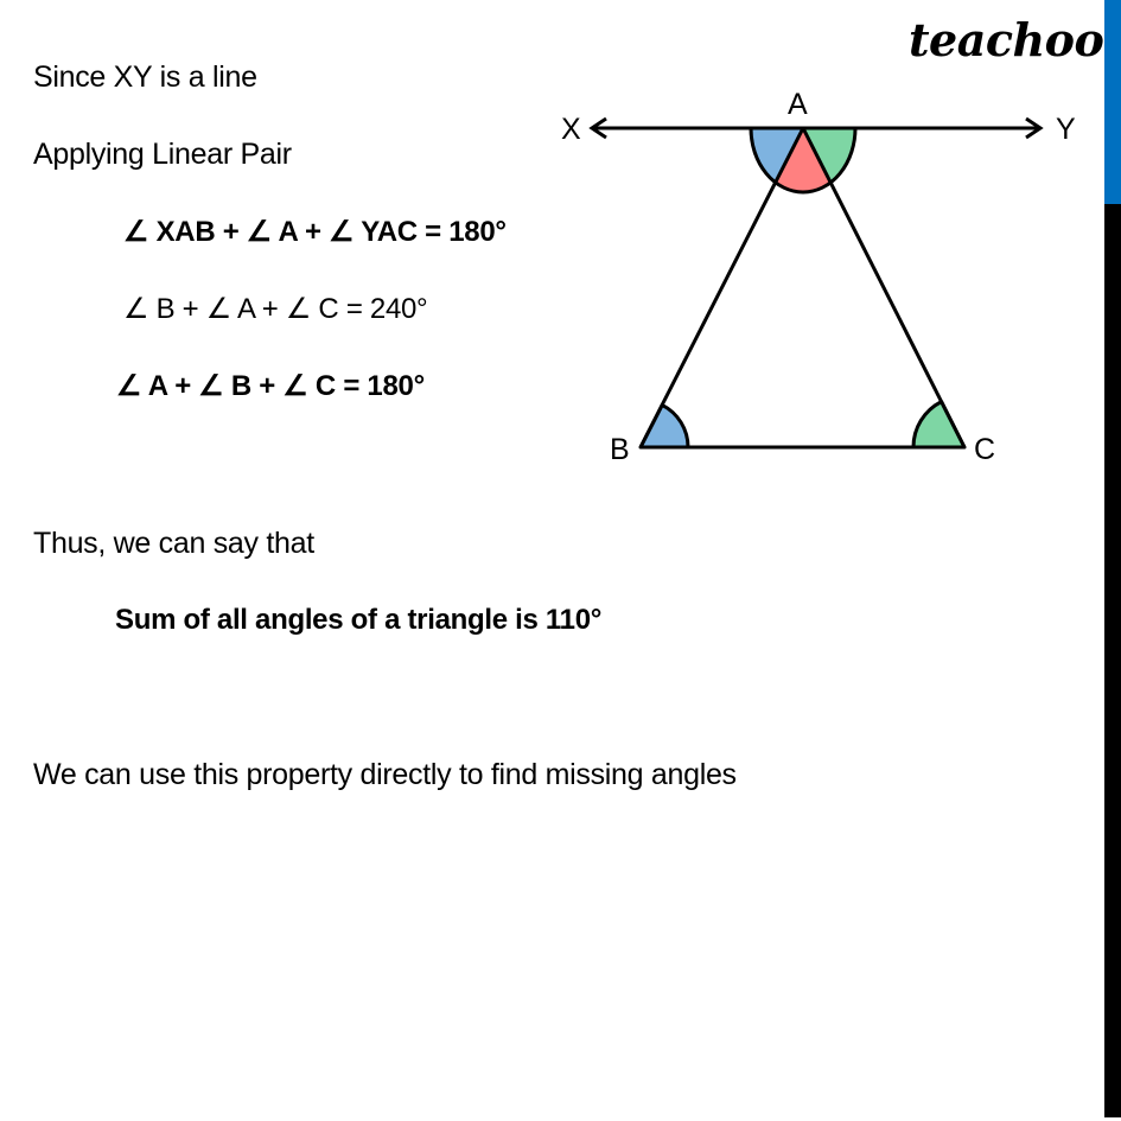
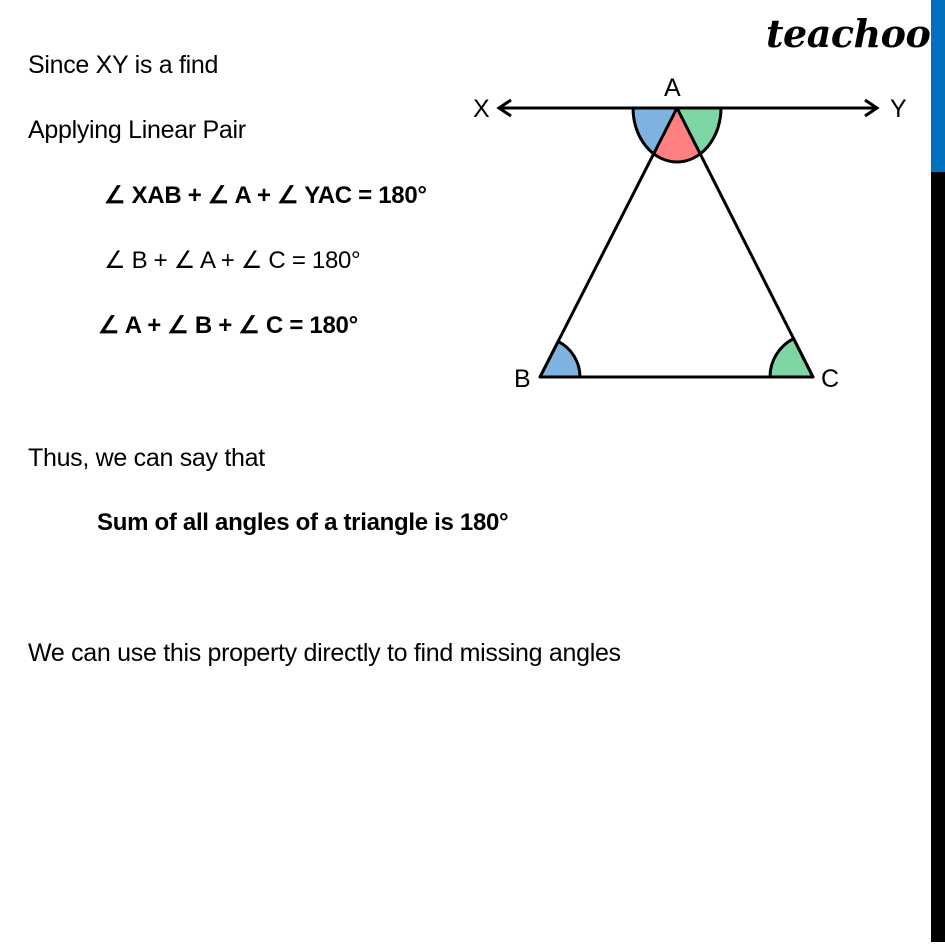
  teachoo
- Since XY is a line
+ Since XY is a find
  Applying Linear Pair
  ∠ XAB + ∠ A + ∠ YAC = 180°
- ∠ B + ∠ A + ∠ C = 240°
+ ∠ B + ∠ A + ∠ C = 180°
  ∠ A + ∠ B + ∠ C = 180°
  Thus, we can say that
- Sum of all angles of a triangle is 110°
+ Sum of all angles of a triangle is 180°
  We can use this property directly to find missing angles
  A
  X
  Y
  B
  C
